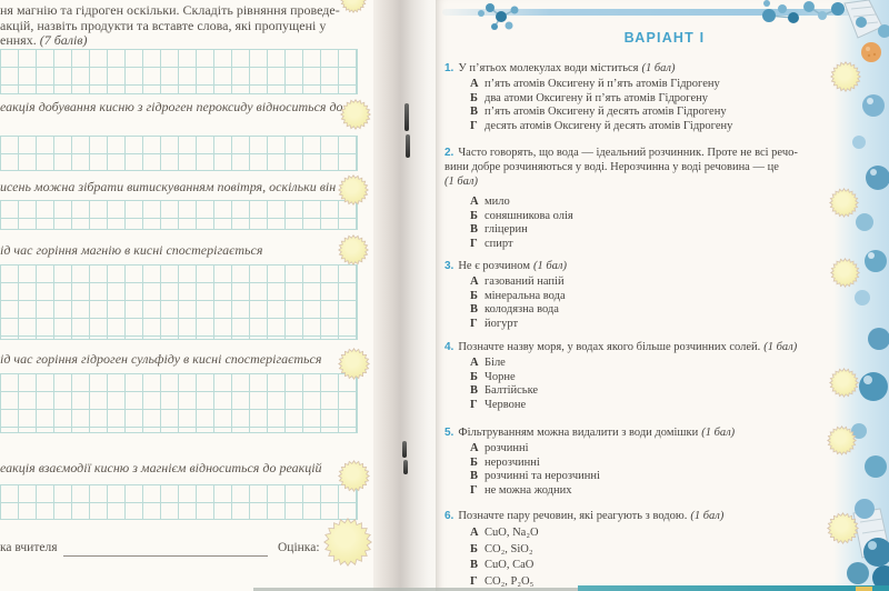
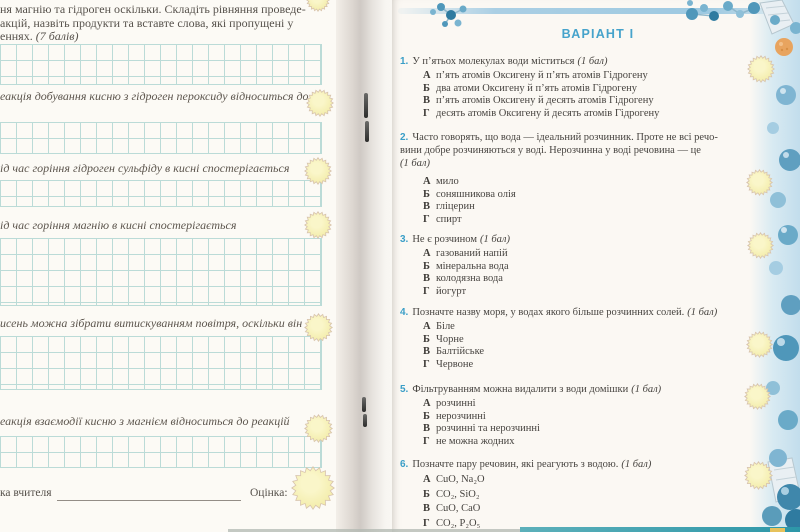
  ня магнію та гідроген оскільки. Складіть рівняння проведе-
  акцій, назвіть продукти та вставте слова, які пропущені у
  еннях. (7 балів)
  еакція добування кисню з гідроген пероксиду відноситься до
- исень можна зібрати витискуванням повітря, оскільки він
+ ід час горіння гідроген сульфіду в кисні спостерігається
  ід час горіння магнію в кисні спостерігається
- ід час горіння гідроген сульфіду в кисні спостерігається
+ исень можна зібрати витискуванням повітря, оскільки він
  еакція взаємодії кисню з магнієм відноситься до реакцій
  ка вчителя
  Оцінка:
  ВАРІАНТ І
  1. У п’ятьох молекулах води міститься (1 бал)
  А п’ять атомів Оксигену й п’ять атомів Гідрогену
  Б два атоми Оксигену й п’ять атомів Гідрогену
  В п’ять атомів Оксигену й десять атомів Гідрогену
  Г десять атомів Оксигену й десять атомів Гідрогену
  2. Часто говорять, що вода — ідеальний розчинник. Проте не всі речо-
  вини добре розчиняються у воді. Нерозчинна у воді речовина — це
  (1 бал)
  А мило
  Б соняшникова олія
  В гліцерин
  Г спирт
  3. Не є розчином (1 бал)
  А газований напій
  Б мінеральна вода
  В колодязна вода
  Г йогурт
  4. Позначте назву моря, у водах якого більше розчинних солей. (1 бал)
  А Біле
  Б Чорне
  В Балтійське
  Г Червоне
  5. Фільтруванням можна видалити з води домішки (1 бал)
  А розчинні
  Б нерозчинні
  В розчинні та нерозчинні
  Г не можна жодних
  6. Позначте пару речовин, які реагують з водою. (1 бал)
  А CuO, Na₂O
  Б CO₂, SiO₂
  В CuO, CaO
  Г CO₂, P₂O₅
